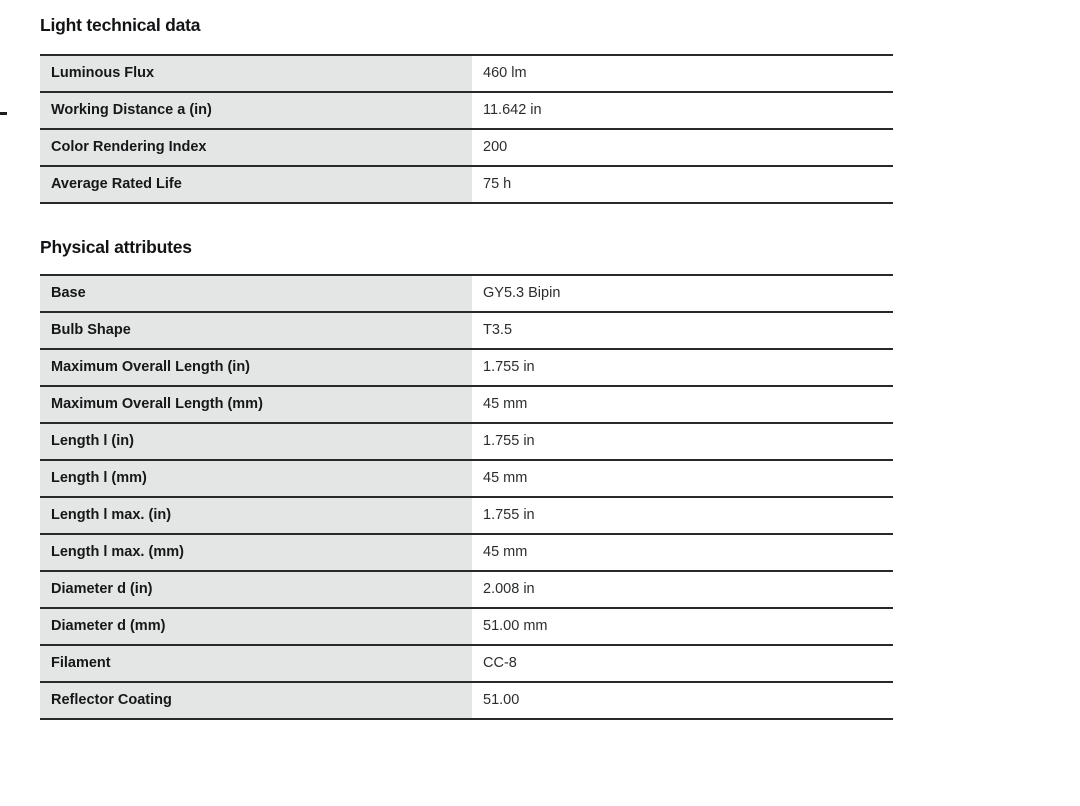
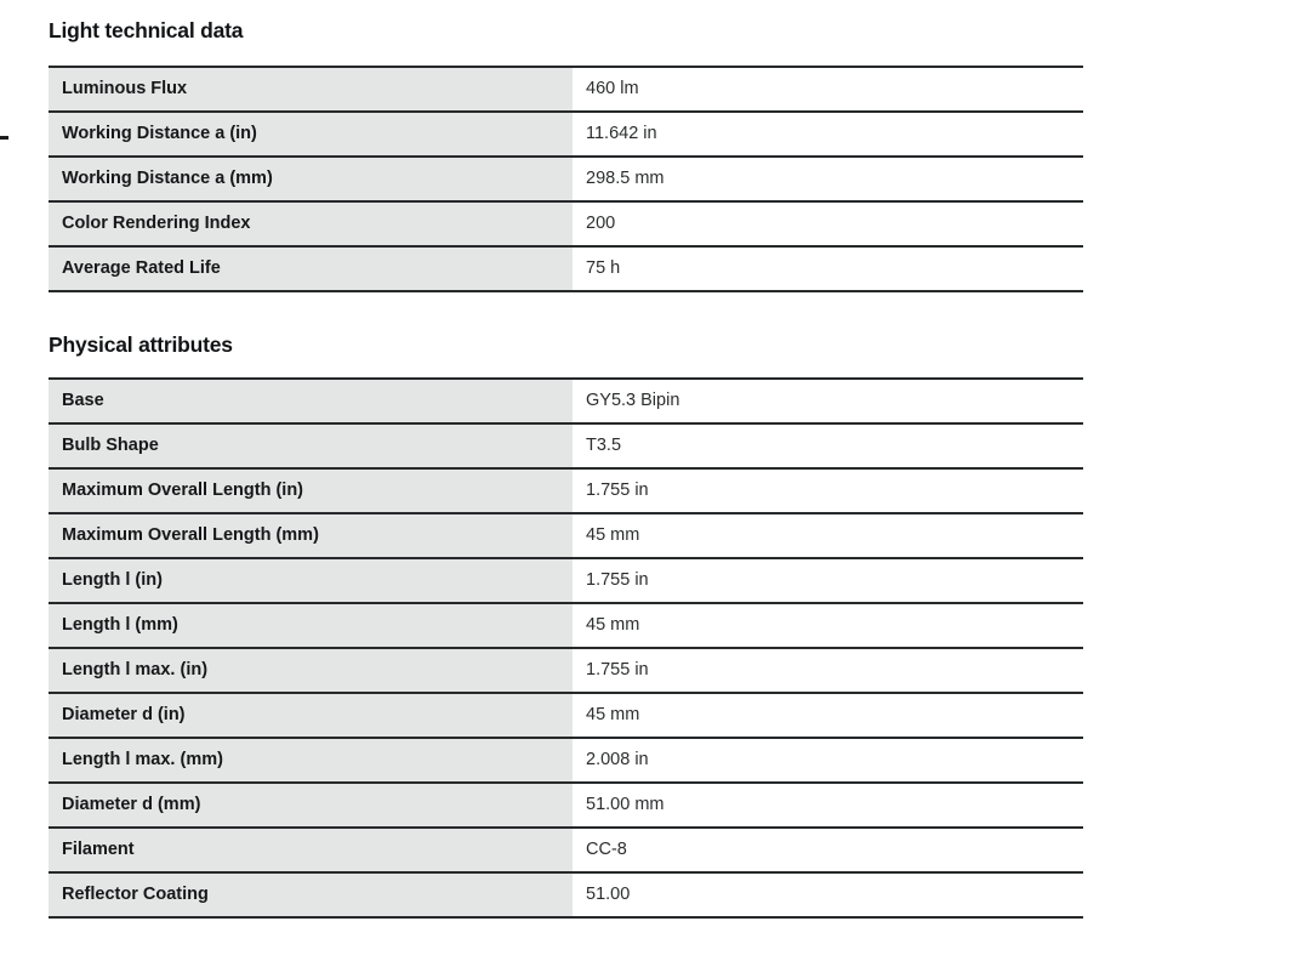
  Light technical data
  Luminous Flux
  460 lm
  Working Distance a (in)
  11.642 in
+ Working Distance a (mm)
+ 298.5 mm
  Color Rendering Index
  200
  Average Rated Life
  75 h
  Physical attributes
  Base
  GY5.3 Bipin
  Bulb Shape
  T3.5
  Maximum Overall Length (in)
  1.755 in
  Maximum Overall Length (mm)
  45 mm
  Length l (in)
  1.755 in
  Length l (mm)
  45 mm
  Length l max. (in)
  1.755 in
- Length l max. (mm)
+ Diameter d (in)
  45 mm
- Diameter d (in)
+ Length l max. (mm)
  2.008 in
  Diameter d (mm)
  51.00 mm
  Filament
  CC-8
  Reflector Coating
  51.00
